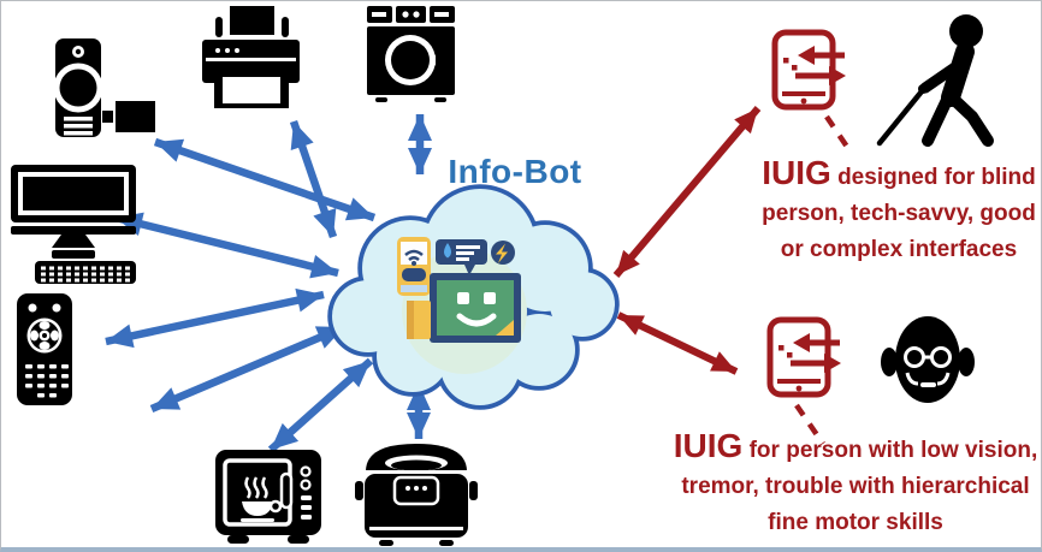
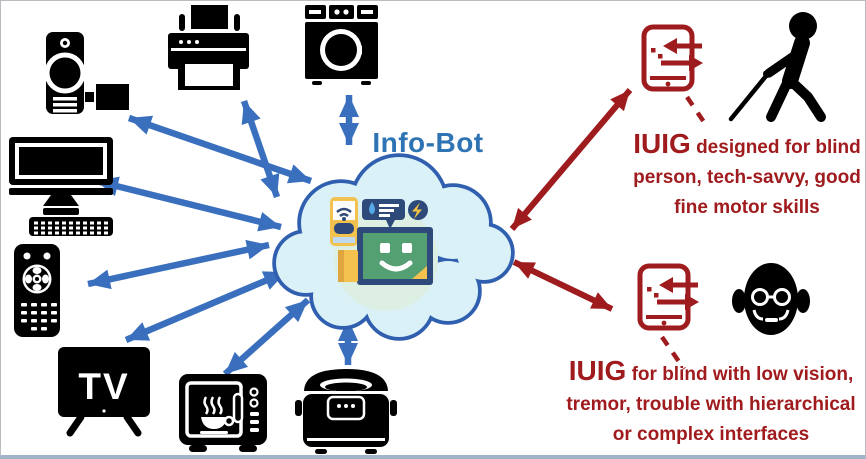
+ TV
  Info-Bot
  IUIG designed for blind
  person, tech-savvy, good
- or complex interfaces
+ fine motor skills
- IUIG for person with low vision,
+ IUIG for blind with low vision,
  tremor, trouble with hierarchical
- fine motor skills
+ or complex interfaces
